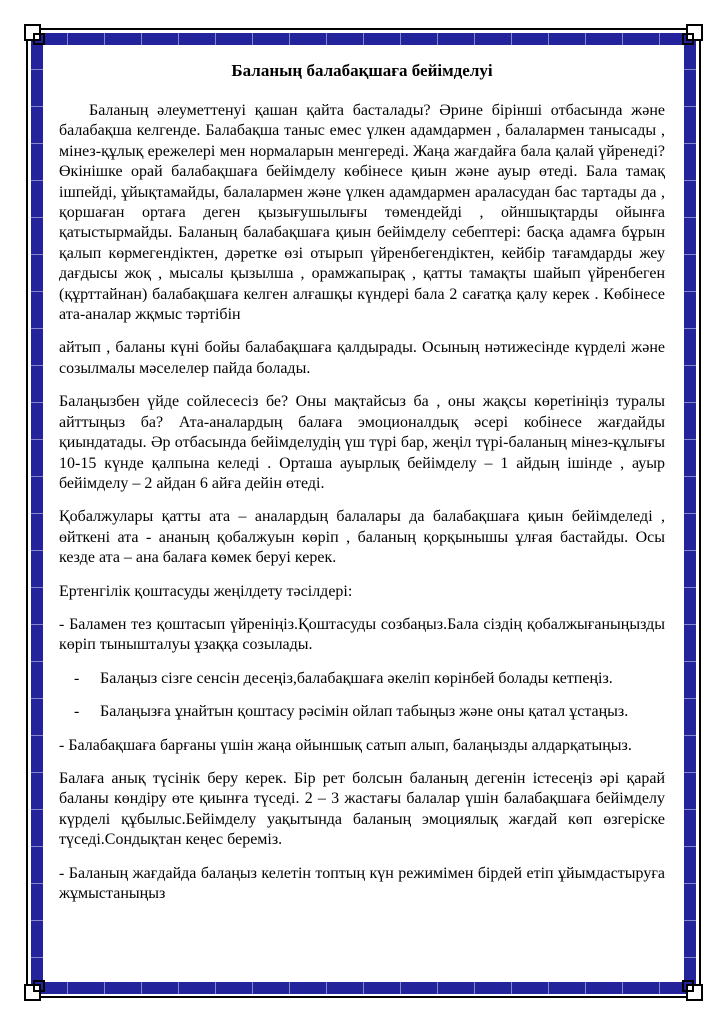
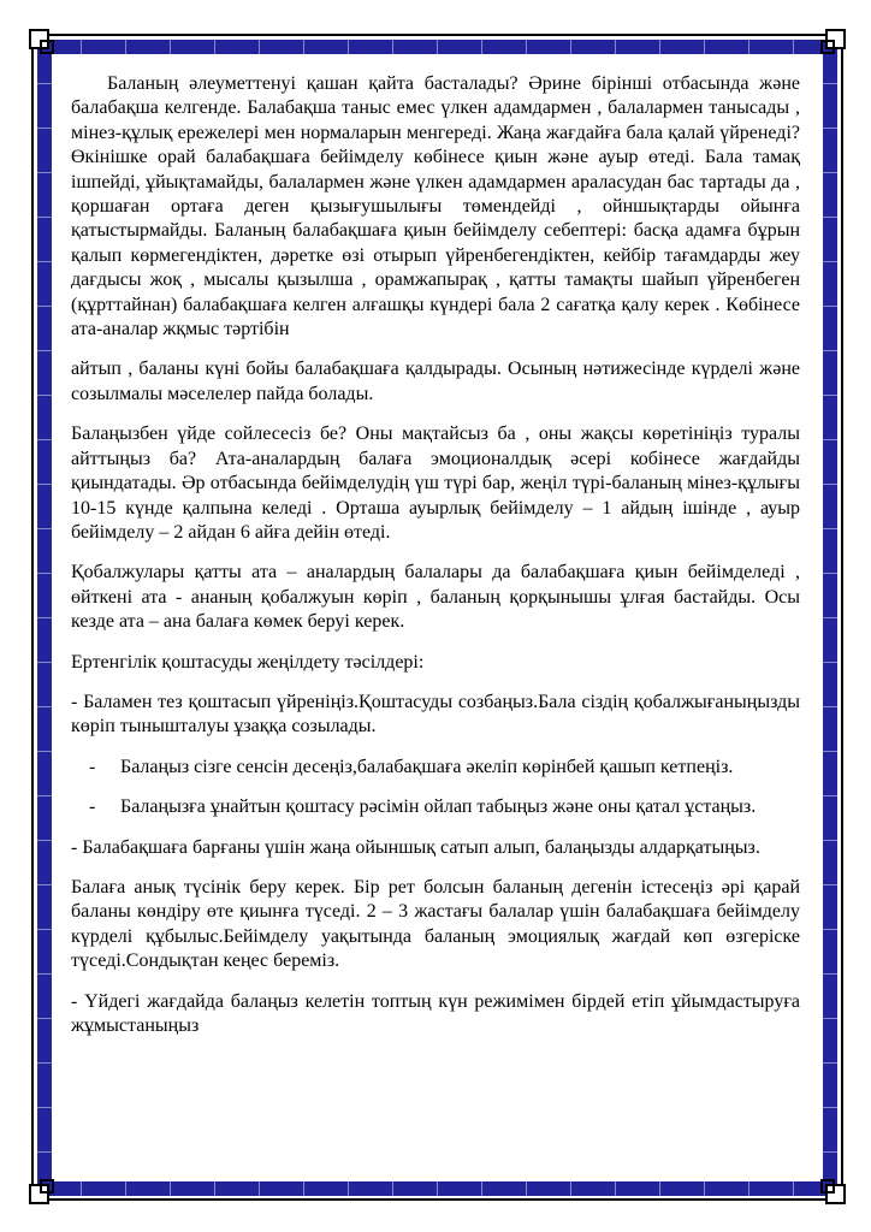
- Баланың балабақшаға бейімделуі
  Баланың әлеуметтенуі қашан қайта басталады? Әрине бірінші отбасында және балабақша келгенде. Балабақша таныс емес үлкен адамдармен , балалармен танысады , мінез-құлық ережелері мен нормаларын менгереді. Жаңа жағдайға бала қалай үйренеді? Өкінішке орай балабақшаға бейімделу көбінесе қиын және ауыр өтеді. Бала тамақ ішпейді, ұйықтамайды, балалармен және үлкен адамдармен араласудан бас тартады да , қоршаған ортаға деген қызығушылығы төмендейді , ойншықтарды ойынға қатыстырмайды. Баланың балабақшаға қиын бейімделу себептері: басқа адамға бұрын қалып көрмегендіктен, дәретке өзі отырып үйренбегендіктен, кейбір тағамдарды жеу дағдысы жоқ , мысалы қызылша , орамжапырақ , қатты тамақты шайып үйренбеген (құрттайнан) балабақшаға келген алғашқы күндері бала 2 сағатқа қалу керек . Көбінесе ата-аналар жқмыс тәртібін
  айтып , баланы күні бойы балабақшаға қалдырады. Осының нәтижесінде күрделі және созылмалы мәселелер пайда болады.
  Балаңызбен үйде сойлесесіз бе? Оны мақтайсыз ба , оны жақсы көретініңіз туралы айттыңыз ба? Ата-аналардың балаға эмоционалдық әсері кобінесе жағдайды қиындатады. Әр отбасында бейімделудің үш түрі бар, жеңіл түрі-баланың мінез-құлығы 10-15 күнде қалпына келеді . Орташа ауырлық бейімделу – 1 айдың ішінде , ауыр бейімделу – 2 айдан 6 айға дейін өтеді.
  Қобалжулары қатты ата – аналардың балалары да балабақшаға қиын бейімделеді , өйткені ата - ананың қобалжуын көріп , баланың қорқынышы ұлғая бастайды. Осы кезде ата – ана балаға көмек беруі керек.
  Ертенгілік қоштасуды жеңілдету тәсілдері:
  - Баламен тез қоштасып үйреніңіз.Қоштасуды созбаңыз.Бала сіздің қобалжығаныңызды көріп тынышталуы ұзаққа созылады.
  -
- Балаңыз сізге сенсін десеңіз,балабақшаға әкеліп көрінбей болады кетпеңіз.
+ Балаңыз сізге сенсін десеңіз,балабақшаға әкеліп көрінбей қашып кетпеңіз.
  -
  Балаңызға ұнайтын қоштасу рәсімін ойлап табыңыз және оны қатал ұстаңыз.
  - Балабақшаға барғаны үшін жаңа ойыншық сатып алып, балаңызды алдарқатыңыз.
  Балаға анық түсінік беру керек. Бір рет болсын баланың дегенін істесеңіз әрі қарай баланы көндіру өте қиынға түседі. 2 – 3 жастағы балалар үшін балабақшаға бейімделу күрделі құбылыс.Бейімделу уақытында баланың эмоциялық жағдай көп өзгеріске түседі.Сондықтан кеңес береміз.
- - Баланың жағдайда балаңыз келетін топтың күн режимімен бірдей етіп ұйымдастыруға жұмыстаныңыз
+ - Үйдегі жағдайда балаңыз келетін топтың күн режимімен бірдей етіп ұйымдастыруға жұмыстаныңыз
